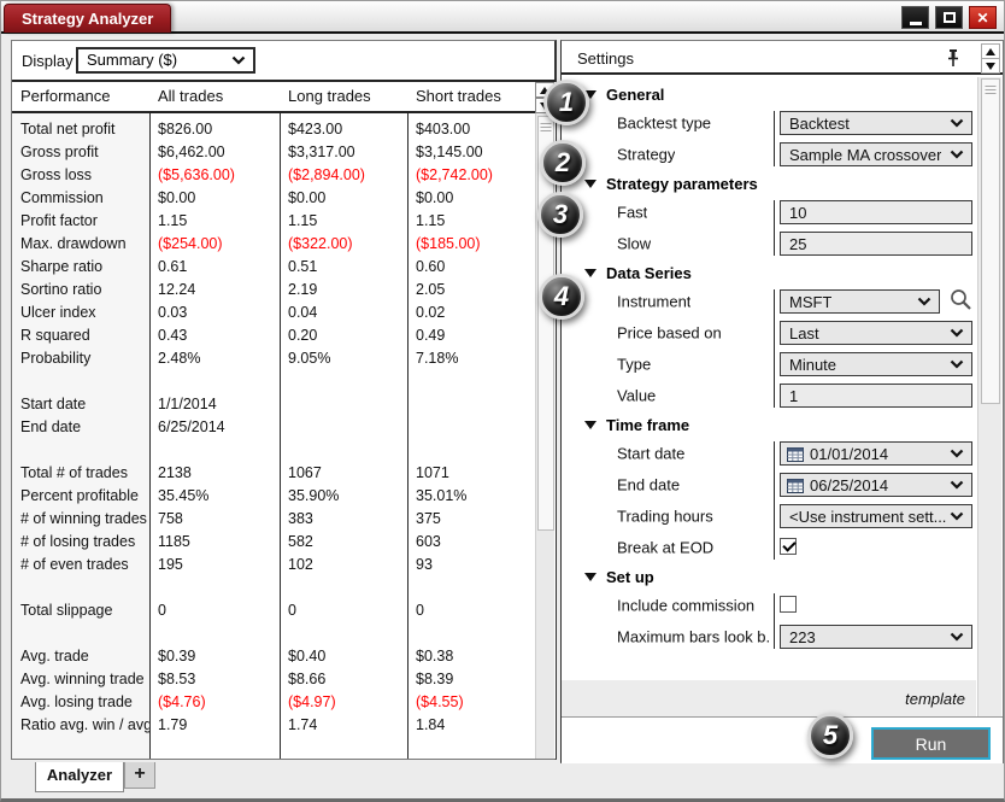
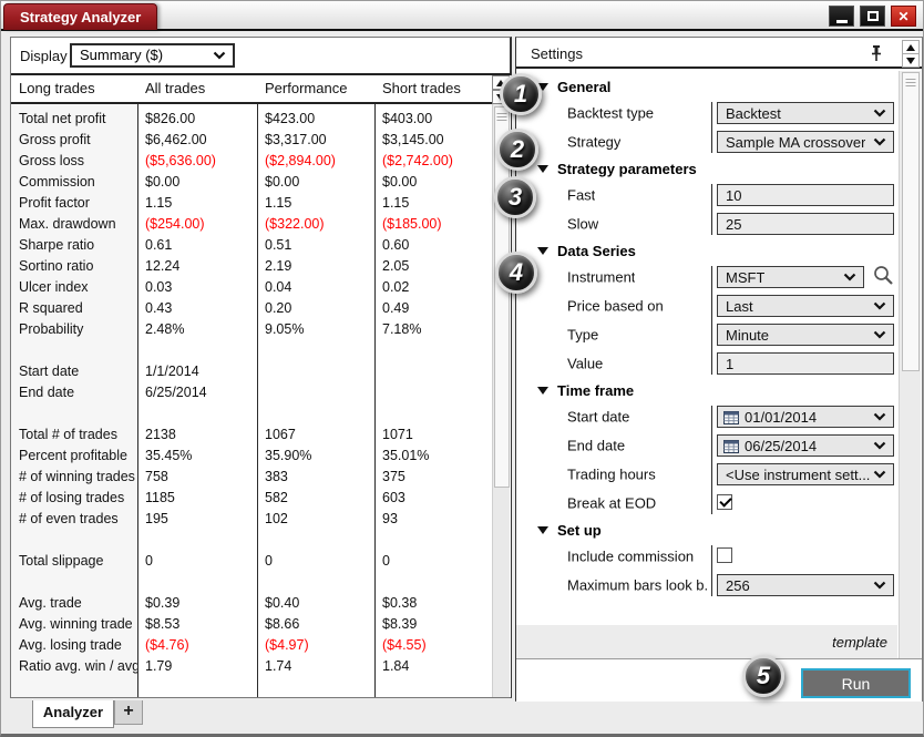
  Strategy Analyzer
  ✕
  Display
  Summary ($)
- Performance
+ Long trades
  All trades
- Long trades
+ Performance
  Short trades
  Total net profit
  $826.00
  $423.00
  $403.00
  Gross profit
  $6,462.00
  $3,317.00
  $3,145.00
  Gross loss
  ($5,636.00)
  ($2,894.00)
  ($2,742.00)
  Commission
  $0.00
  $0.00
  $0.00
  Profit factor
  1.15
  1.15
  1.15
  Max. drawdown
  ($254.00)
  ($322.00)
  ($185.00)
  Sharpe ratio
  0.61
  0.51
  0.60
  Sortino ratio
  12.24
  2.19
  2.05
  Ulcer index
  0.03
  0.04
  0.02
  R squared
  0.43
  0.20
  0.49
  Probability
  2.48%
  9.05%
  7.18%
  Start date
  1/1/2014
  End date
  6/25/2014
  Total # of trades
  2138
  1067
  1071
  Percent profitable
  35.45%
  35.90%
  35.01%
  # of winning trades
  758
  383
  375
  # of losing trades
  1185
  582
  603
  # of even trades
  195
  102
  93
  Total slippage
  0
  0
  0
  Avg. trade
  $0.39
  $0.40
  $0.38
  Avg. winning trade
  $8.53
  $8.66
  $8.39
  Avg. losing trade
  ($4.76)
  ($4.97)
  ($4.55)
  Ratio avg. win / avg
  1.79
  1.74
  1.84
  Analyzer
  +
  Settings
  General
  Backtest type
  Backtest
  Strategy
  Sample MA crossover
  Strategy parameters
  Fast
  10
  Slow
  25
  Data Series
  Instrument
  MSFT
  Price based on
  Last
  Type
  Minute
  Value
  1
  Time frame
  Start date
  01/01/2014
  End date
  06/25/2014
  Trading hours
  <Use instrument sett...
  Break at EOD
  Set up
  Include commission
  Maximum bars look b.
- 223
+ 256
  template
  Run
  1
  2
  3
  4
  5
